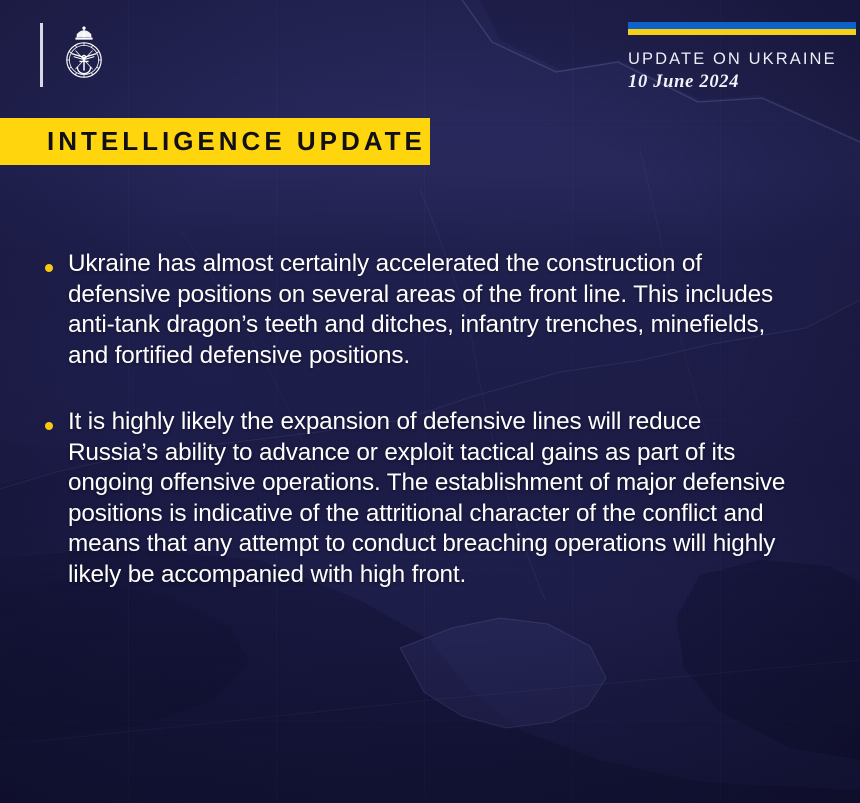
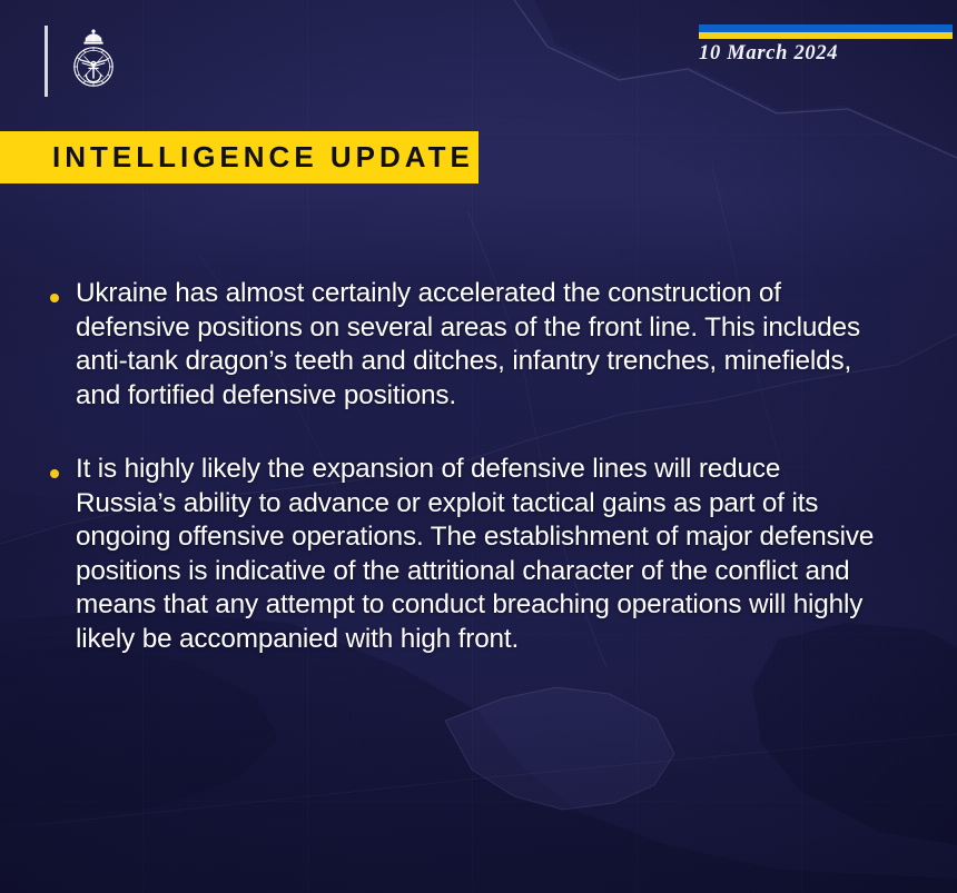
- UPDATE ON UKRAINE
- 10 June 2024
+ 10 March 2024
  INTELLIGENCE UPDATE
  Ukraine has almost certainly accelerated the construction of defensive positions on several areas of the front line. This includes anti-tank dragon’s teeth and ditches, infantry trenches, minefields, and fortified defensive positions.
  It is highly likely the expansion of defensive lines will reduce Russia’s ability to advance or exploit tactical gains as part of its ongoing offensive operations. The establishment of major defensive positions is indicative of the attritional character of the conflict and means that any attempt to conduct breaching operations will highly likely be accompanied with high front.
